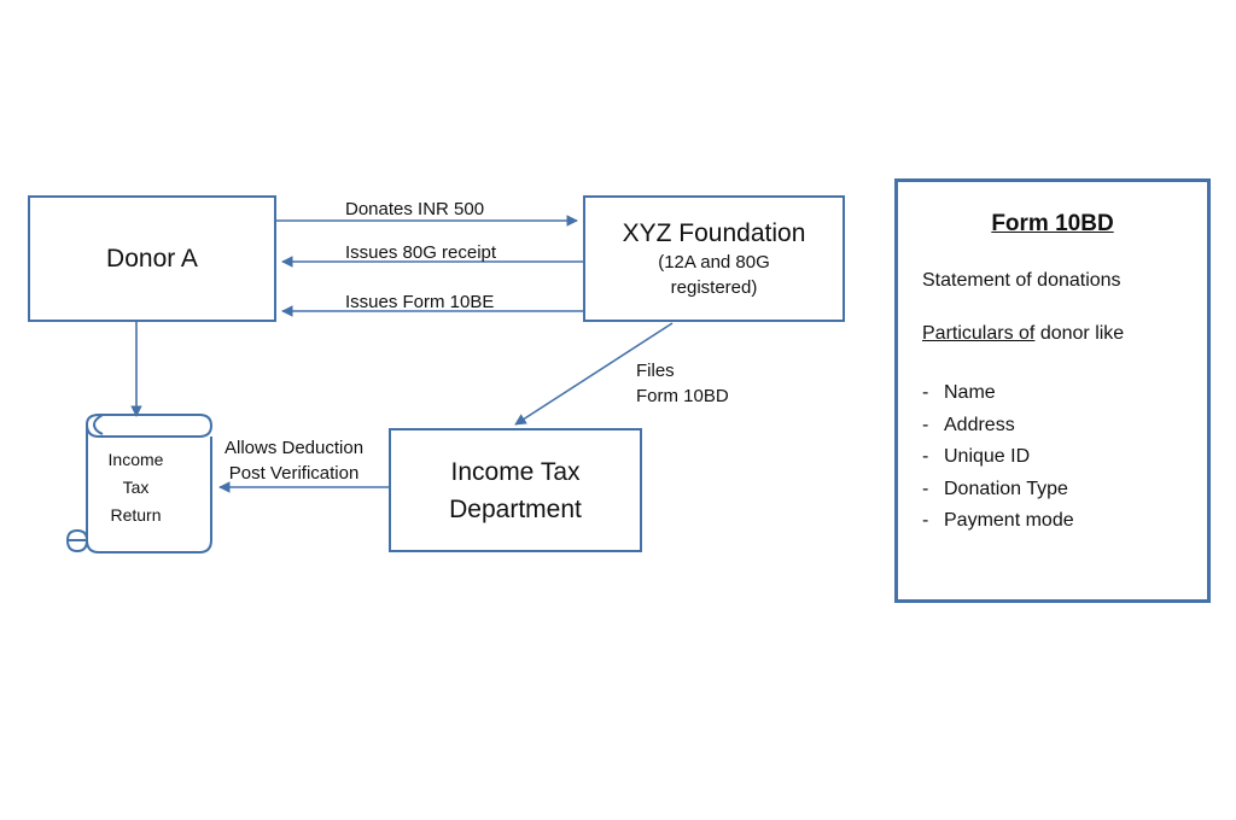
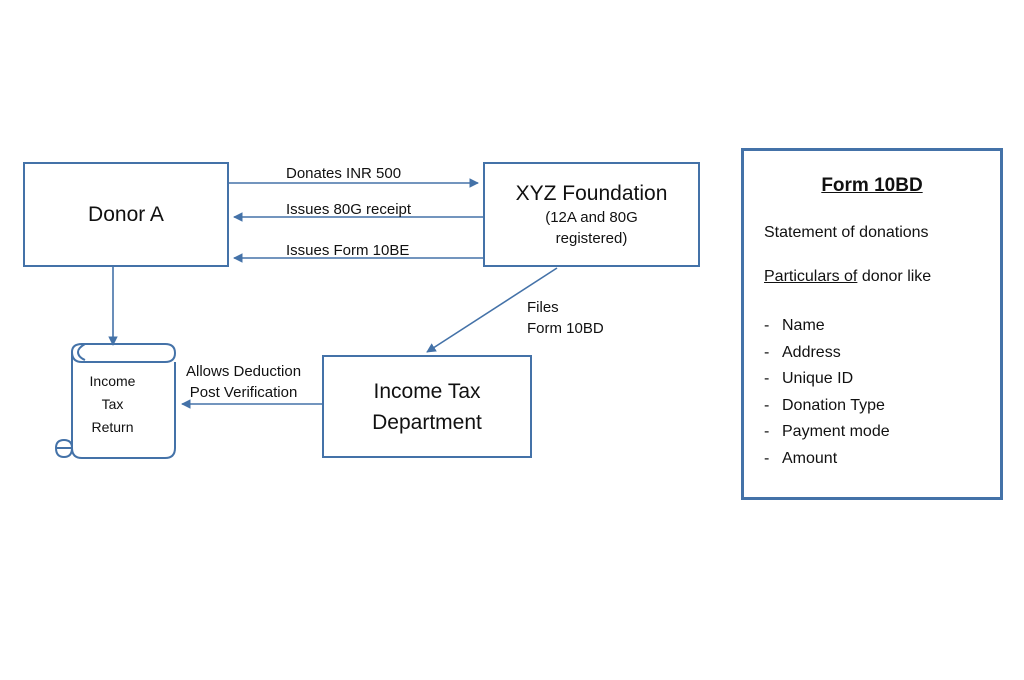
  Donor A
  XYZ Foundation
  (12A and 80G
  registered)
  Income Tax
  Department
  Income
  Tax
  Return
  Donates INR 500
  Issues 80G receipt
  Issues Form 10BE
  Files
  Form 10BD
  Allows Deduction
  Post Verification
  Form 10BD
  Statement of donations
  Particulars of donor like
  - Name
  - Address
  - Unique ID
  - Donation Type
  - Payment mode
+ - Amount
